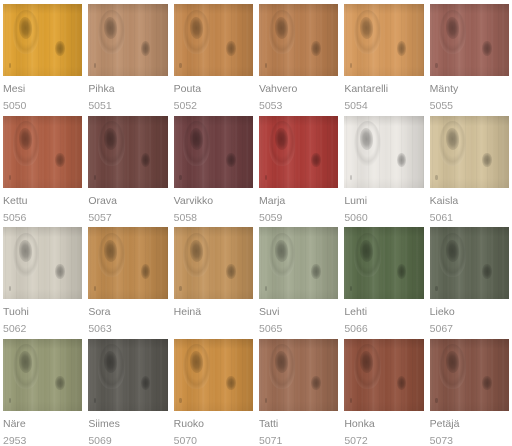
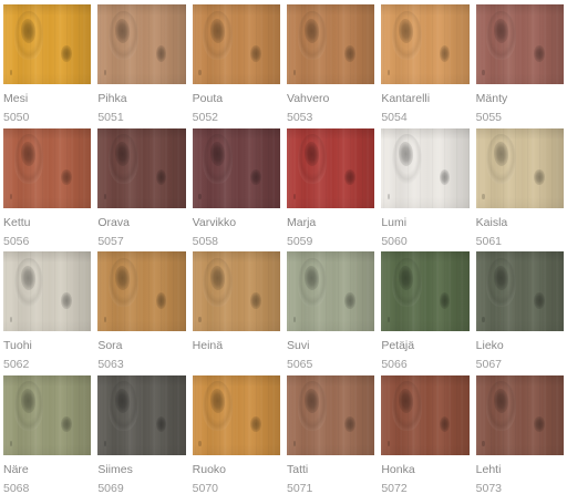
  Mesi
  5050
  Pihka
  5051
  Pouta
  5052
  Vahvero
  5053
  Kantarelli
  5054
  Mänty
  5055
  Kettu
  5056
  Orava
  5057
  Varvikko
  5058
  Marja
  5059
  Lumi
  5060
  Kaisla
  5061
  Tuohi
  5062
  Sora
  5063
  Heinä
  Suvi
  5065
- Lehti
+ Petäjä
  5066
  Lieko
  5067
  Näre
- 2953
+ 5068
  Siimes
  5069
  Ruoko
  5070
  Tatti
  5071
  Honka
  5072
- Petäjä
+ Lehti
  5073
